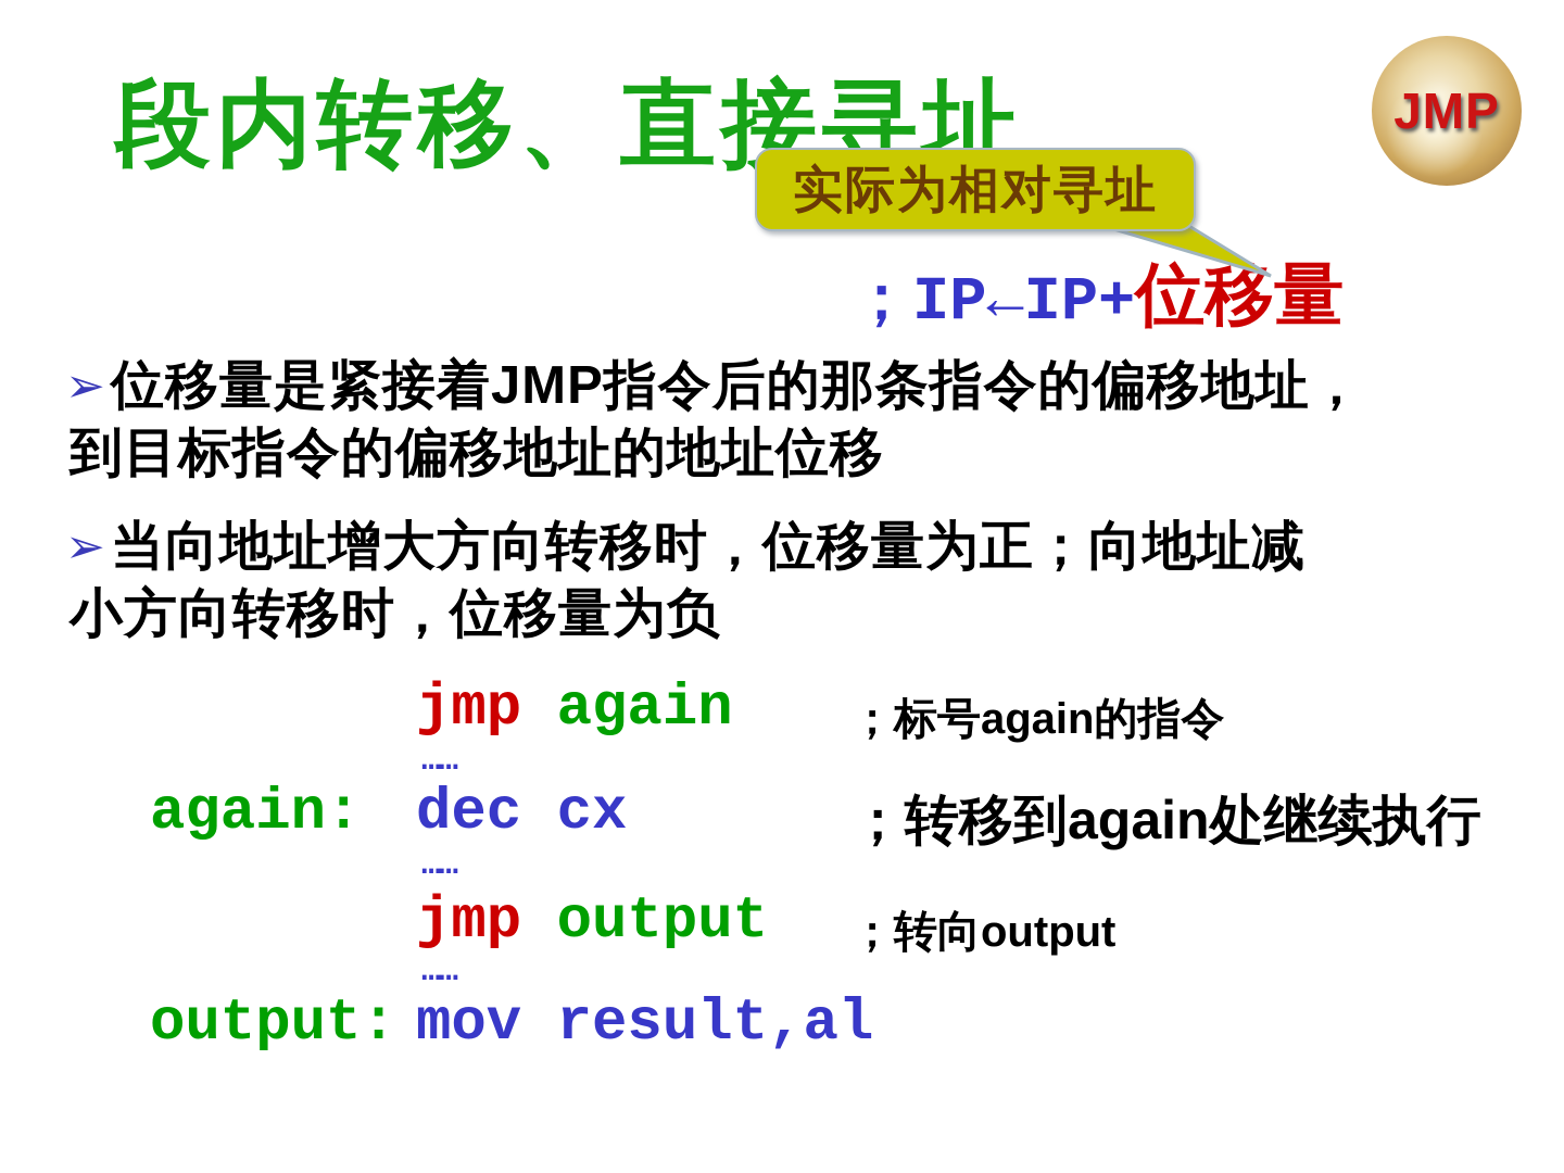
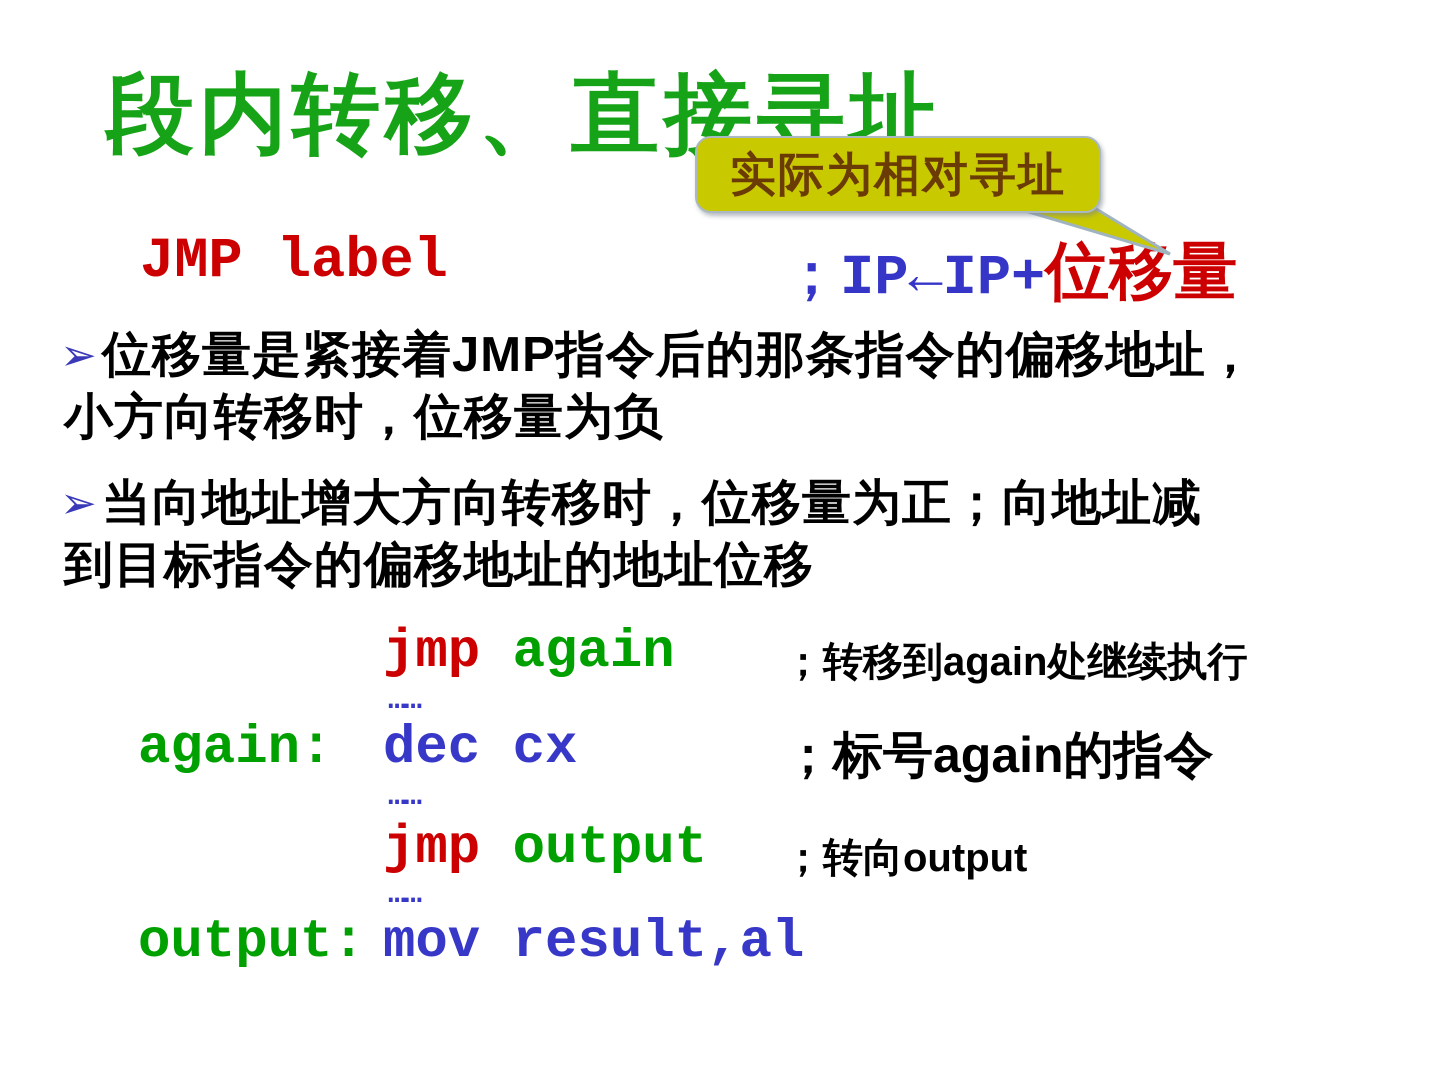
  段内转移、直接寻址
- JMP
  实际为相对寻址
+ JMP label
  ；IP←IP+位移量
  ➢
  位移量是紧接着JMP指令后的那条指令的偏移地址，
- 到目标指令的偏移地址的地址位移
+ 小方向转移时，位移量为负
  ➢
  当向地址增大方向转移时，位移量为正；向地址减
- 小方向转移时，位移量为负
+ 到目标指令的偏移地址的地址位移
  jmp again
- ；标号again的指令
+ ；转移到again处继续执行
  ……
  again:
  dec cx
- ；转移到again处继续执行
+ ；标号again的指令
  ……
  jmp output
  ；转向output
  ……
  output:
  mov result,al
